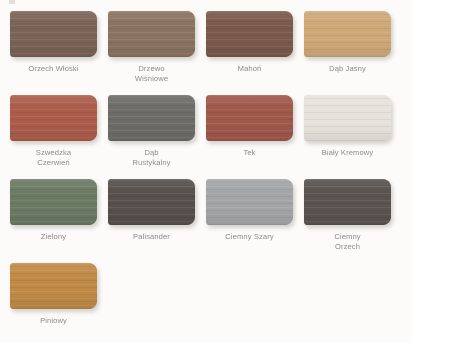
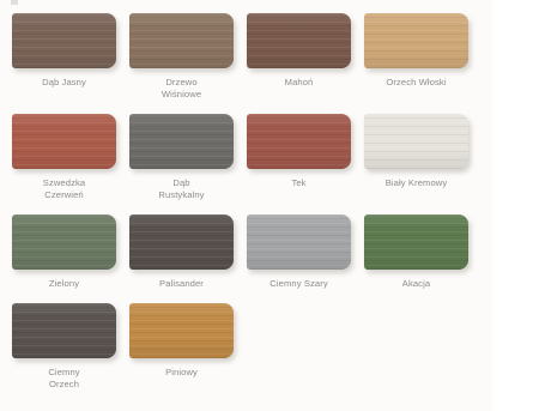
- Orzech Włoski
+ Dąb Jasny
  Drzewo
  Wiśniowe
  Mahoń
- Dąb Jasny
+ Orzech Włoski
  Szwedzka
  Czerwień
  Dąb
  Rustykalny
  Tek
  Biały Kremowy
  Zielony
  Palisander
  Ciemny Szary
+ Akacja
  Ciemny
  Orzech
  Piniowy
